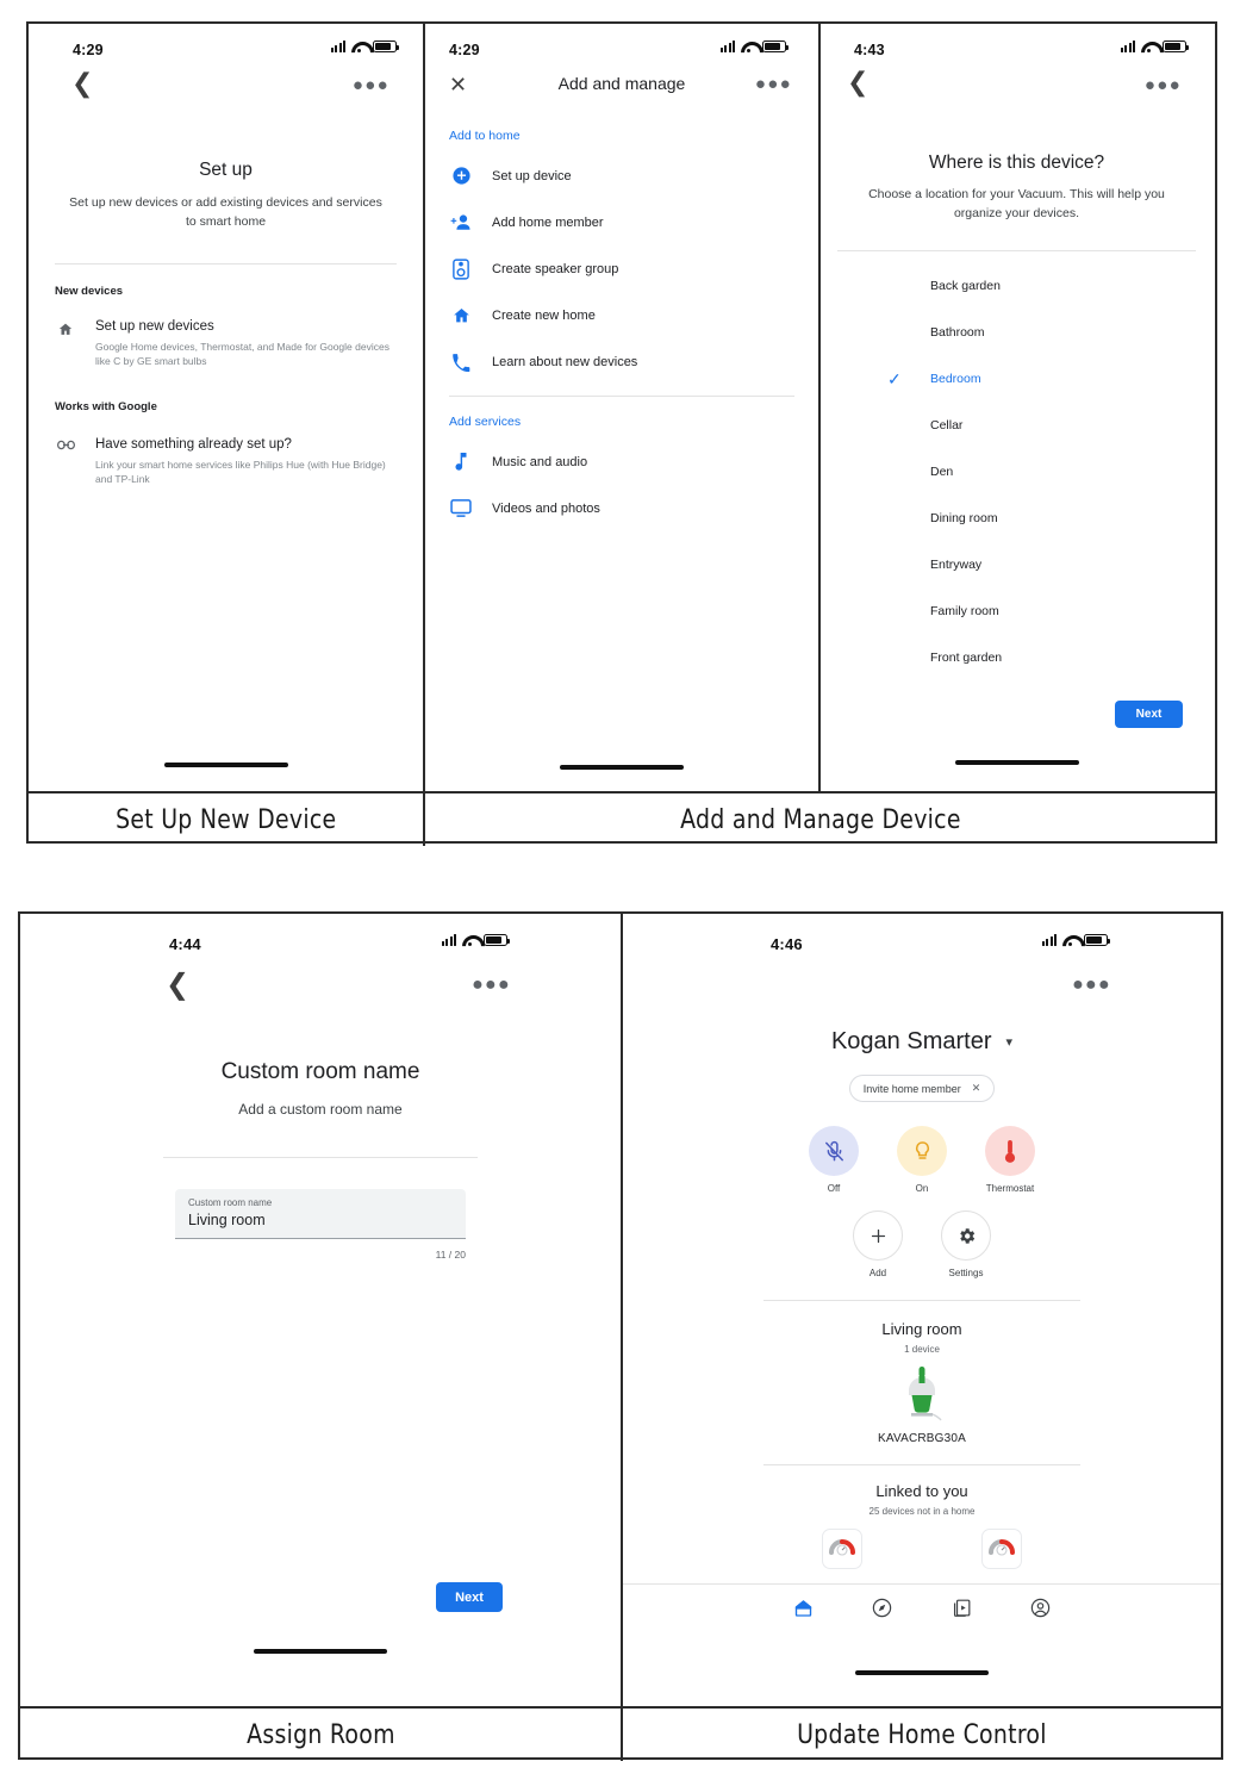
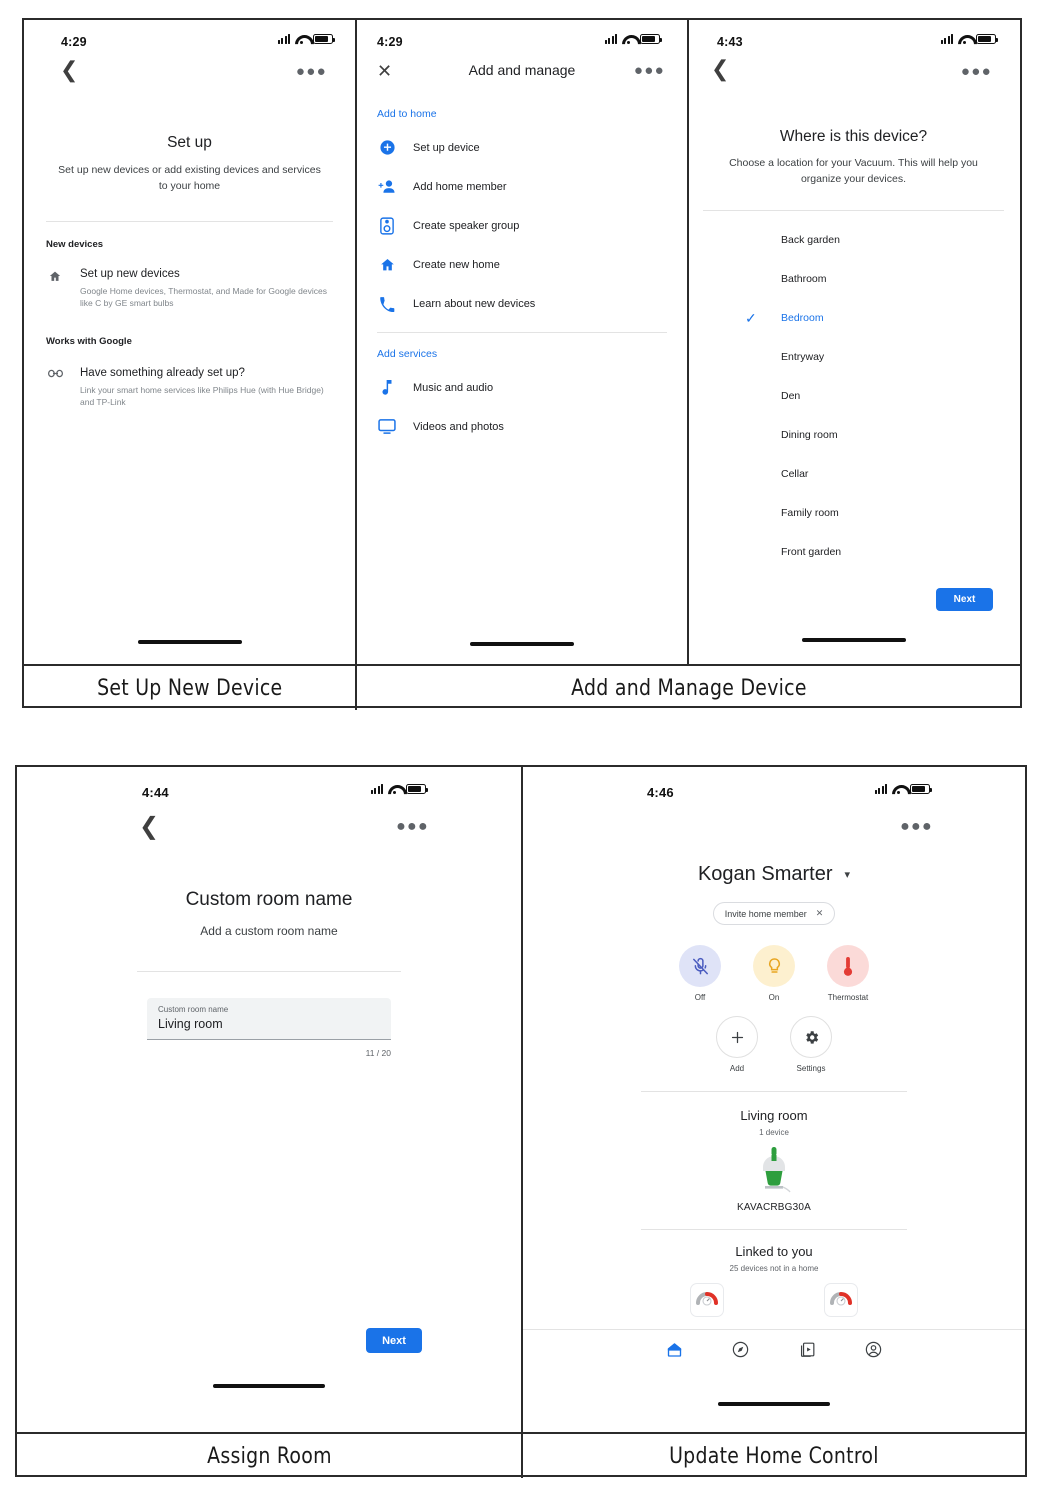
  4:29
  ❮
  ●●●
  Set up
- Set up new devices or add existing devices and services to smart home
+ Set up new devices or add existing devices and services to your home
  New devices
  Set up new devices
  Google Home devices, Thermostat, and Made for Google devices like C by GE smart bulbs
  Works with Google
  Have something already set up?
  Link your smart home services like Philips Hue (with Hue Bridge) and TP-Link
  4:29
  ✕
  Add and manage
  ●●●
  Add to home
  Set up device
  Add home member
  Create speaker group
  Create new home
  Learn about new devices
  Add services
  Music and audio
  Videos and photos
  4:43
  ❮
  ●●●
  Where is this device?
  Choose a location for your Vacuum. This will help you organize your devices.
  Back garden
  Bathroom
  ✓
  Bedroom
- Cellar
+ Entryway
  Den
  Dining room
- Entryway
+ Cellar
  Family room
  Front garden
  Next
  Set Up New Device
  Add and Manage Device
  4:44
  ❮
  ●●●
  Custom room name
  Add a custom room name
  Custom room name
  Living room
  11 / 20
  Next
  4:46
  ●●●
  Kogan Smarter
  ▾
  Invite home member
  ✕
  Off
  On
  Thermostat
  Add
  Settings
  Living room
  1 device
  KAVACRBG30A
  Linked to you
  25 devices not in a home
  Assign Room
  Update Home Control
